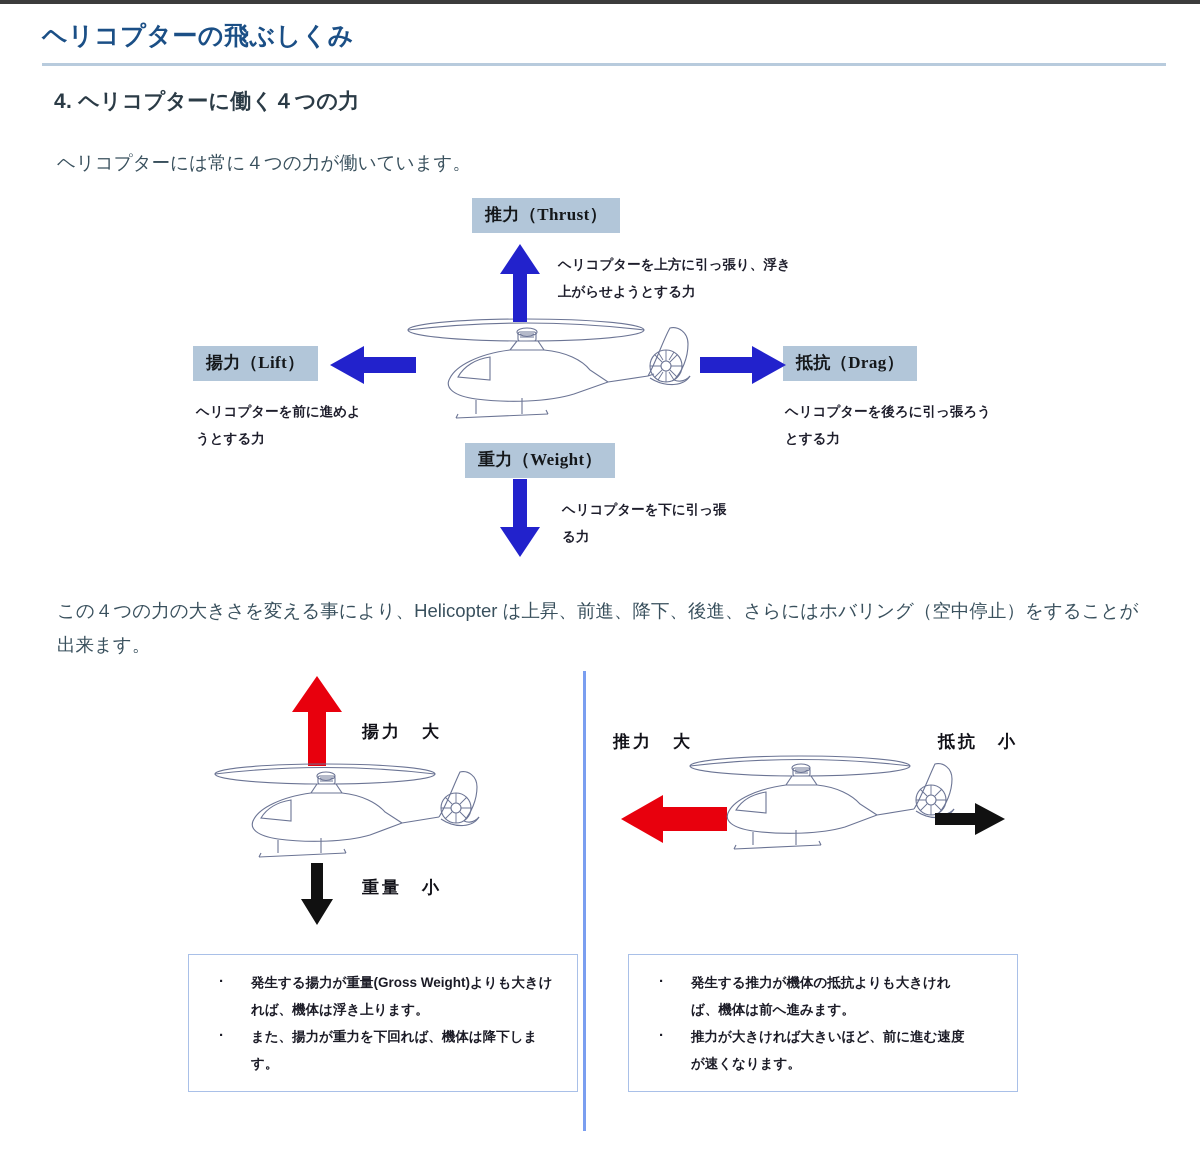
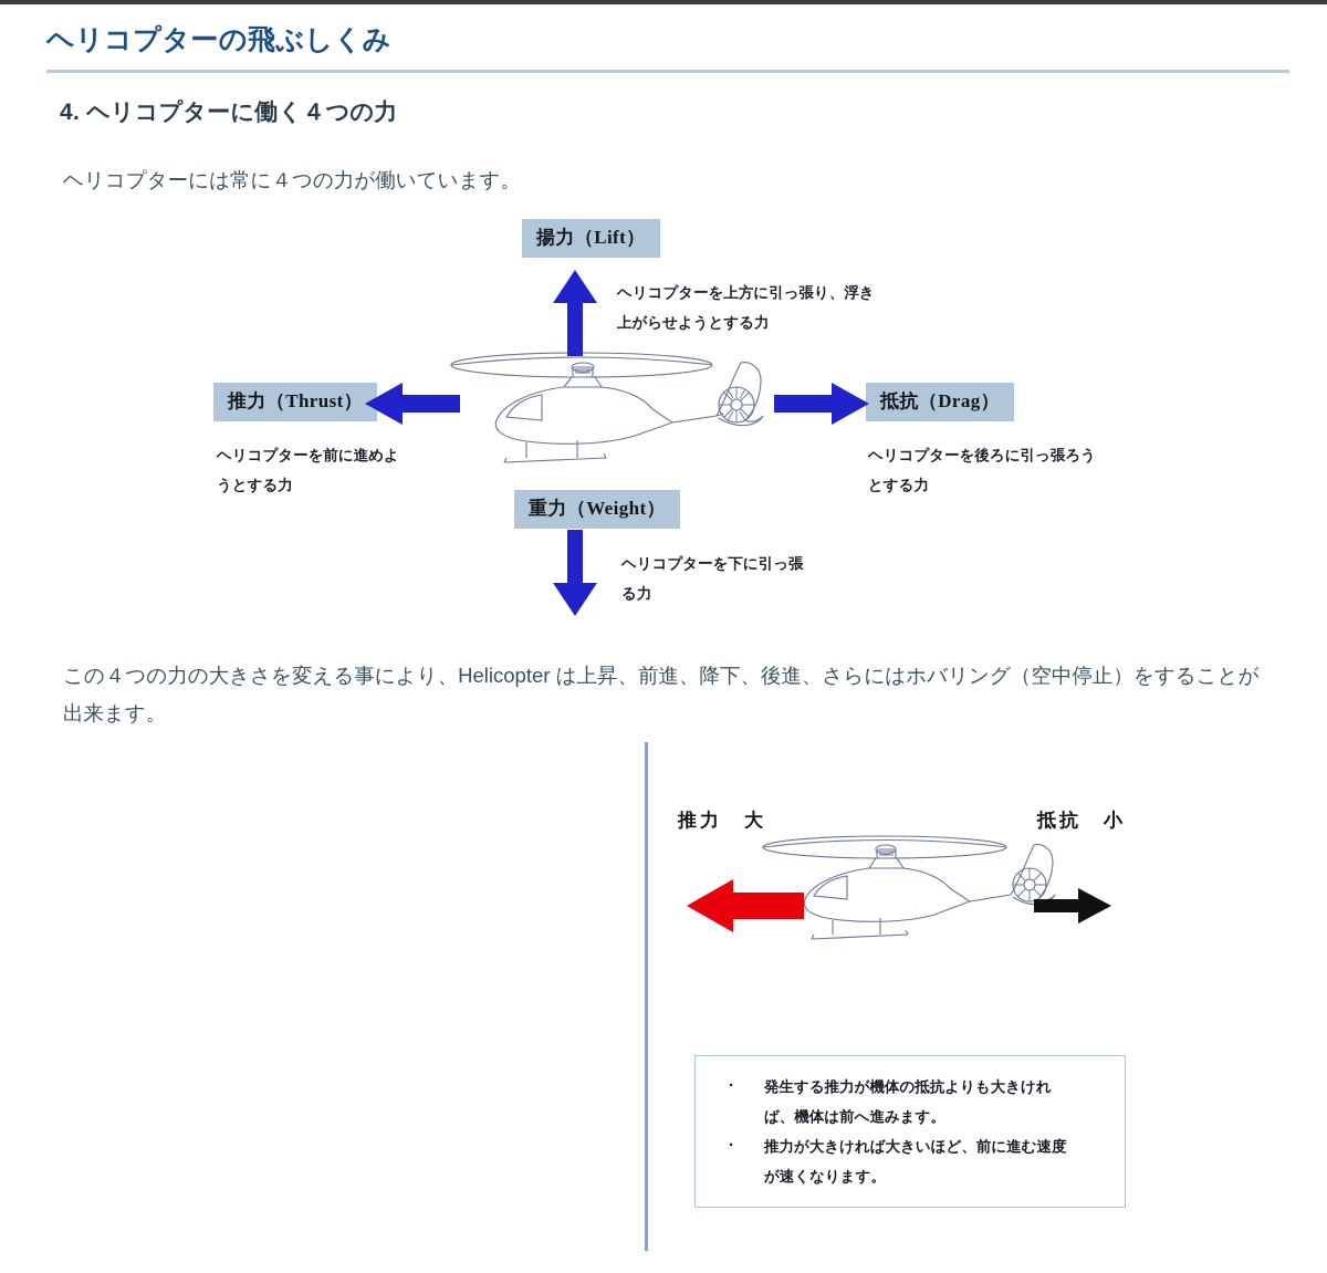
  ヘリコプターの飛ぶしくみ
  4. ヘリコプターに働く４つの力
  ヘリコプターには常に４つの力が働いています。
- 推力（Thrust）
+ 揚力（Lift）
  ヘリコプターを上方に引っ張り、浮き
  上がらせようとする力
- 揚力（Lift）
+ 推力（Thrust）
  ヘリコプターを前に進めよ
  うとする力
  抵抗（Drag）
  ヘリコプターを後ろに引っ張ろう
  とする力
  重力（Weight）
  ヘリコプターを下に引っ張
  る力
  この４つの力の大きさを変える事により、Helicopter は上昇、前進、降下、後進、さらにはホバリング（空中停止）をすることが出来ます。
- 揚力 大
- 重量 小
- 発生する揚力が重量(Gross Weight)よりも大きけ
- れば、機体は浮き上ります。
- また、揚力が重力を下回れば、機体は降下しま
- す。
  推力 大
  抵抗 小
  発生する推力が機体の抵抗よりも大きけれ
  ば、機体は前へ進みます。
  推力が大きければ大きいほど、前に進む速度
  が速くなります。
